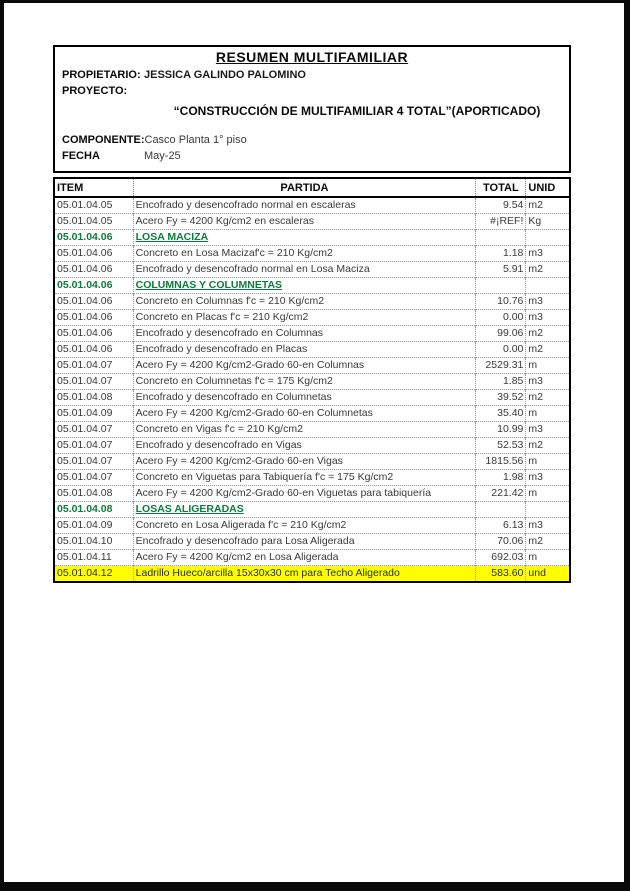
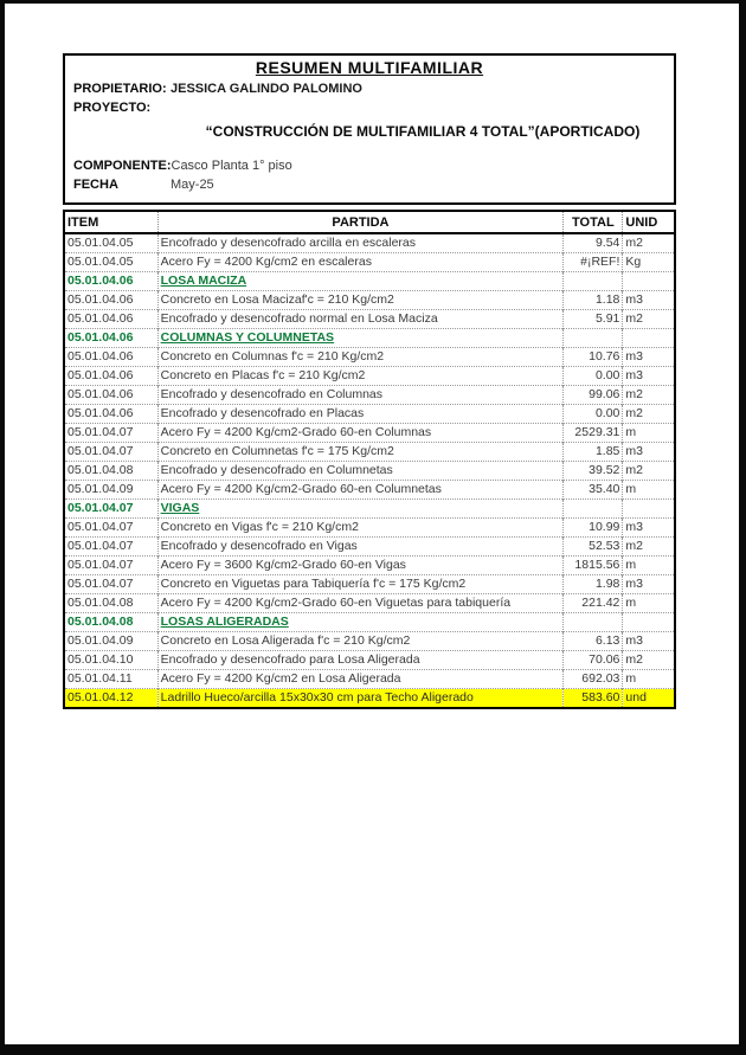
  RESUMEN MULTIFAMILIAR
  PROPIETARIO:
  JESSICA GALINDO PALOMINO
  PROYECTO:
  “CONSTRUCCIÓN DE MULTIFAMILIAR 4 TOTAL”(APORTICADO)
  COMPONENTE:
  Casco Planta 1° piso
  FECHA
  May-25
  ITEM	PARTIDA	TOTAL	UNID
- 05.01.04.05	Encofrado y desencofrado normal en escaleras	9.54	m2
+ 05.01.04.05	Encofrado y desencofrado arcilla en escaleras	9.54	m2
  05.01.04.05	Acero Fy = 4200 Kg/cm2 en escaleras	#¡REF!	Kg
  05.01.04.06	LOSA MACIZA
  05.01.04.06	Concreto en Losa Macizaf'c = 210 Kg/cm2	1.18	m3
  05.01.04.06	Encofrado y desencofrado normal en Losa Maciza	5.91	m2
  05.01.04.06	COLUMNAS Y COLUMNETAS
  05.01.04.06	Concreto en Columnas f'c = 210 Kg/cm2	10.76	m3
  05.01.04.06	Concreto en Placas f'c = 210 Kg/cm2	0.00	m3
  05.01.04.06	Encofrado y desencofrado en Columnas	99.06	m2
  05.01.04.06	Encofrado y desencofrado en Placas	0.00	m2
  05.01.04.07	Acero Fy = 4200 Kg/cm2-Grado 60-en Columnas	2529.31	m
  05.01.04.07	Concreto en Columnetas f'c = 175 Kg/cm2	1.85	m3
  05.01.04.08	Encofrado y desencofrado en Columnetas	39.52	m2
  05.01.04.09	Acero Fy = 4200 Kg/cm2-Grado 60-en Columnetas	35.40	m
+ 05.01.04.07	VIGAS
  05.01.04.07	Concreto en Vigas f'c = 210 Kg/cm2	10.99	m3
  05.01.04.07	Encofrado y desencofrado en Vigas	52.53	m2
- 05.01.04.07	Acero Fy = 4200 Kg/cm2-Grado 60-en Vigas	1815.56	m
+ 05.01.04.07	Acero Fy = 3600 Kg/cm2-Grado 60-en Vigas	1815.56	m
  05.01.04.07	Concreto en Viguetas para Tabiquería f'c = 175 Kg/cm2	1.98	m3
  05.01.04.08	Acero Fy = 4200 Kg/cm2-Grado 60-en Viguetas para tabiquería	221.42	m
  05.01.04.08	LOSAS ALIGERADAS
  05.01.04.09	Concreto en Losa Aligerada f'c = 210 Kg/cm2	6.13	m3
  05.01.04.10	Encofrado y desencofrado para Losa Aligerada	70.06	m2
  05.01.04.11	Acero Fy = 4200 Kg/cm2 en Losa Aligerada	692.03	m
  05.01.04.12	Ladrillo Hueco/arcilla 15x30x30 cm para Techo Aligerado	583.60	und
